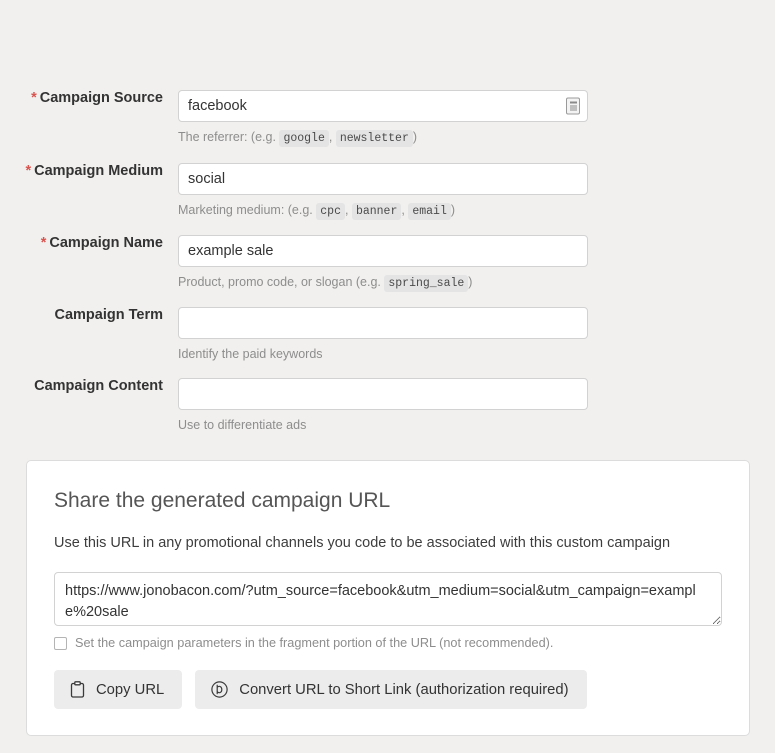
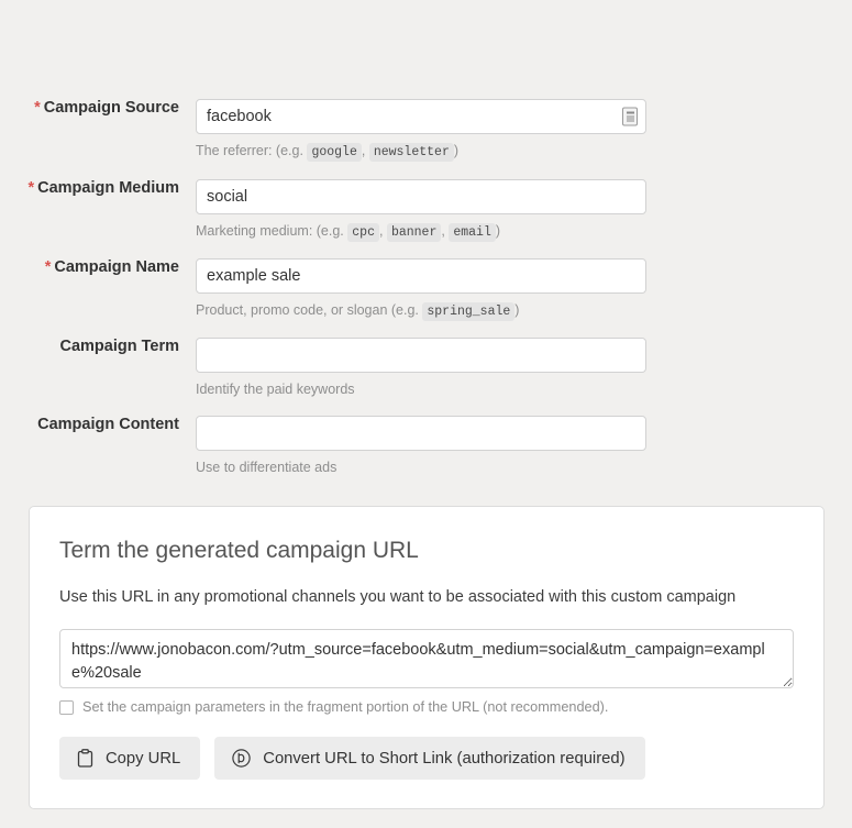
  * Campaign Source
  facebook
  The referrer: (e.g. google , newsletter )
  * Campaign Medium
  social
  Marketing medium: (e.g. cpc , banner , email )
  * Campaign Name
  example sale
  Product, promo code, or slogan (e.g. spring_sale )
  Campaign Term
  Identify the paid keywords
  Campaign Content
  Use to differentiate ads
- Share the generated campaign URL
+ Term the generated campaign URL
- Use this URL in any promotional channels you code to be associated with this custom campaign
+ Use this URL in any promotional channels you want to be associated with this custom campaign
  Set the campaign parameters in the fragment portion of the URL (not recommended).
  Copy URL
  Convert URL to Short Link (authorization required)
